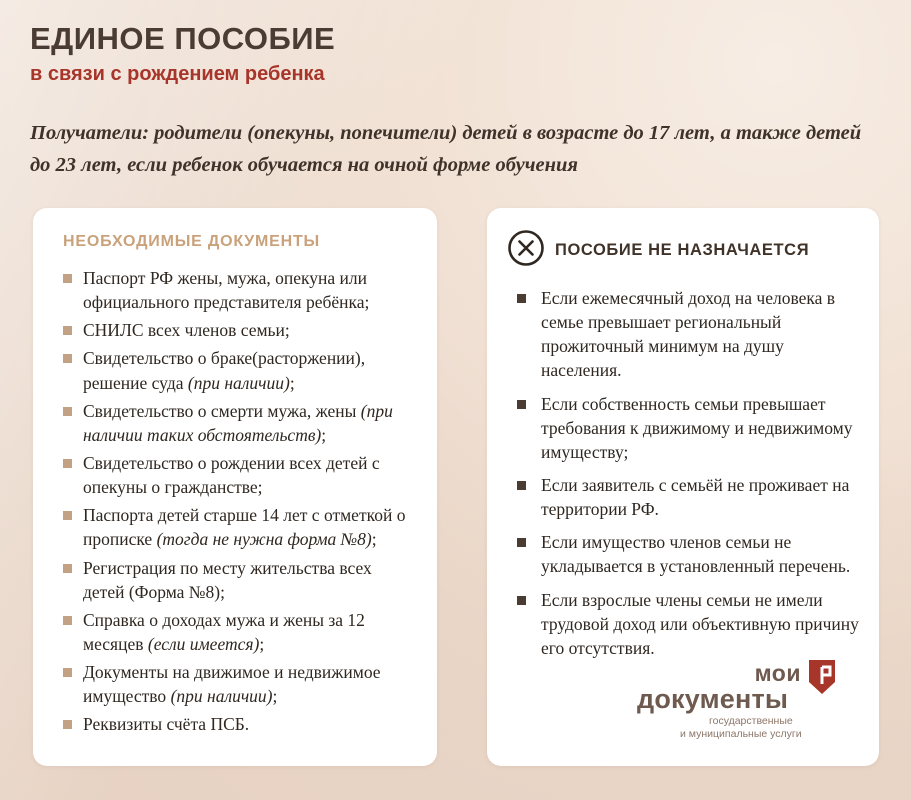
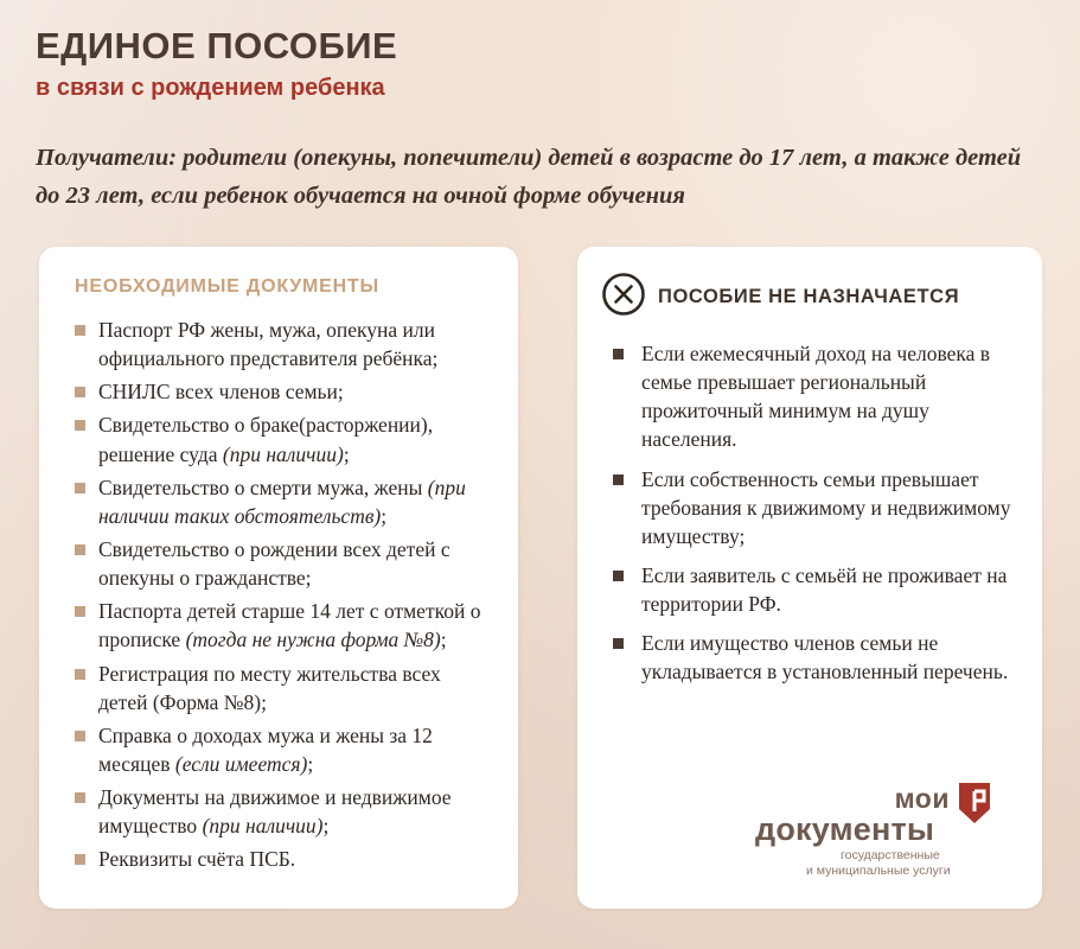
  ЕДИНОЕ ПОСОБИЕ
  в связи с рождением ребенка
  Получатели: родители (опекуны, попечители) детей в возрасте до 17 лет, а также детей до 23 лет, если ребенок обучается на очной форме обучения
  НЕОБХОДИМЫЕ ДОКУМЕНТЫ
  Паспорт РФ жены, мужа, опекуна или официального представителя ребёнка;
  СНИЛС всех членов семьи;
  Свидетельство о браке(расторжении), решение суда (при наличии);
  Свидетельство о смерти мужа, жены (при наличии таких обстоятельств);
  Свидетельство о рождении всех детей с опекуны о гражданстве;
  Паспорта детей старше 14 лет с отметкой о прописке (тогда не нужна форма №8);
  Регистрация по месту жительства всех детей (Форма №8);
  Справка о доходах мужа и жены за 12 месяцев (если имеется);
  Документы на движимое и недвижимое имущество (при наличии);
  Реквизиты счёта ПСБ.
  ПОСОБИЕ НЕ НАЗНАЧАЕТСЯ
  Если ежемесячный доход на человека в семье превышает региональный прожиточный минимум на душу населения.
  Если собственность семьи превышает требования к движимому и недвижимому имуществу;
  Если заявитель с семьёй не проживает на территории РФ.
  Если имущество членов семьи не укладывается в установленный перечень.
- Если взрослые члены семьи не имели трудовой доход или объективную причину его отсутствия.
  мои
  документы
  государственные
  и муниципальные услуги
